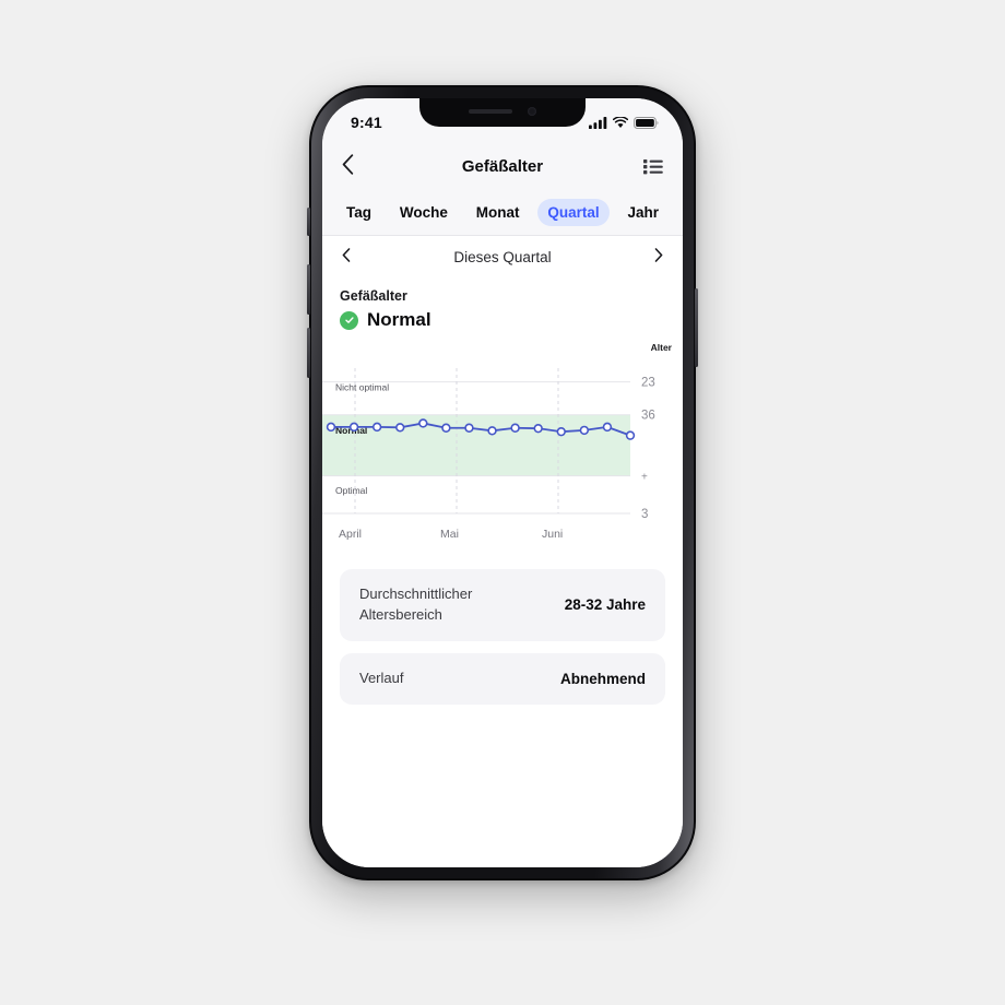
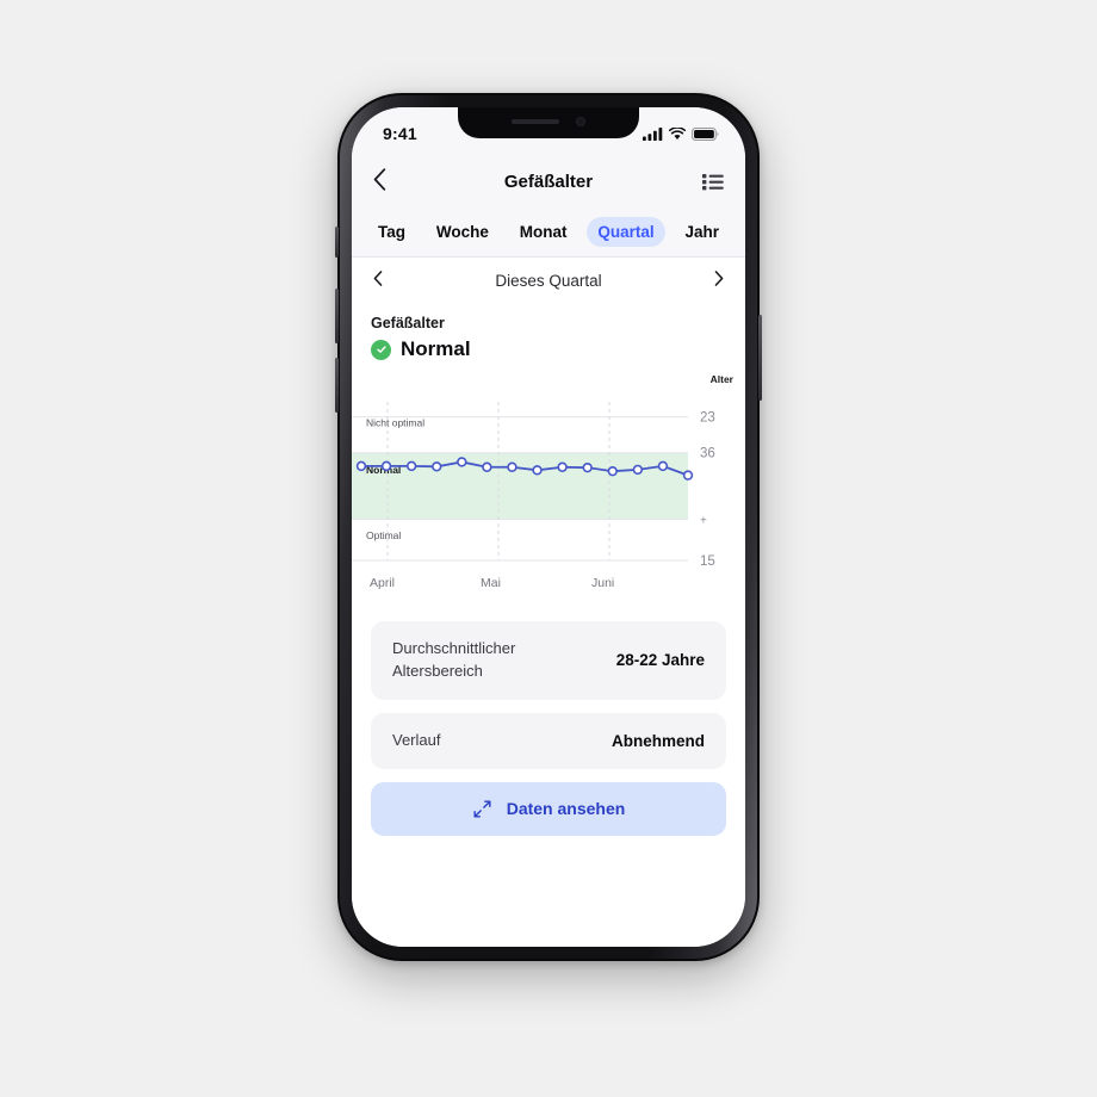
  9:41
  Gefäßalter
  Tag
  Woche
  Monat
  Quartal
  Jahr
  Dieses Quartal
  Gefäßalter
  Normal
  Alter
  23
  36
  +
- 3
+ 15
  Nicht optimal
  Noral
  Optimal
  April
  Mai
  Juni
  Durchschnittlicher Altersbereich
- 28-32 Jahre
+ 28-22 Jahre
  Verlauf
  Abnehmend
+ Daten ansehen
